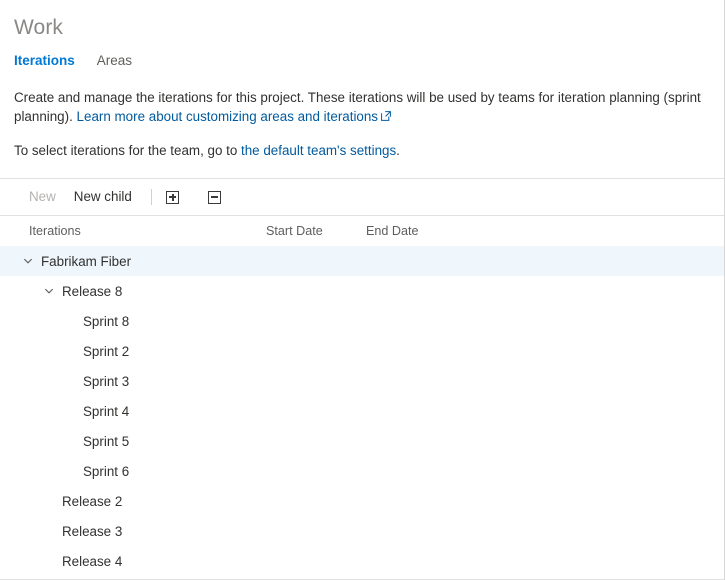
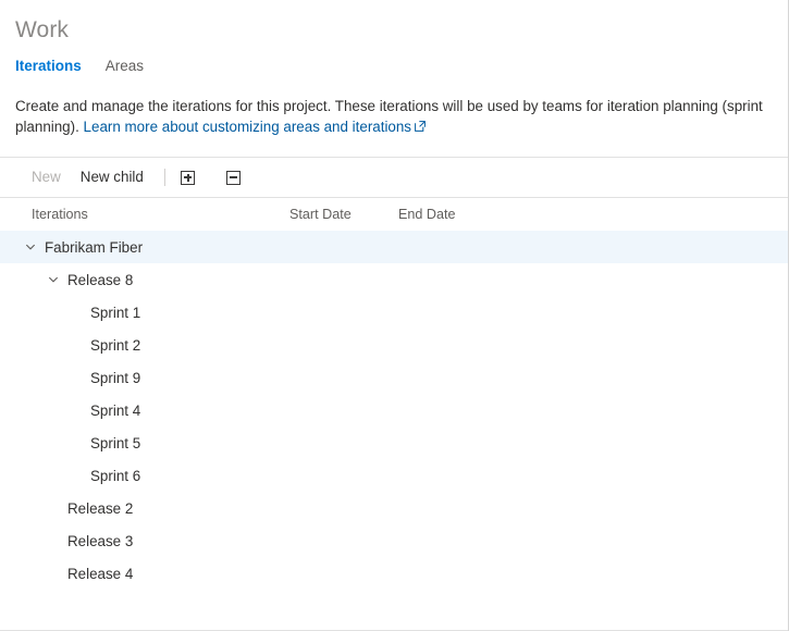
  Work
  Iterations
  Areas
  Create and manage the iterations for this project. These iterations will be used by teams for iteration planning (sprint planning). Learn more about customizing areas and iterations
- To select iterations for the team, go to the default team's settings.
  New
  New child
  Iterations
  Start Date
  End Date
  Fabrikam Fiber
  Release 8
- Sprint 8
+ Sprint 1
  Sprint 2
- Sprint 3
+ Sprint 9
  Sprint 4
  Sprint 5
  Sprint 6
  Release 2
  Release 3
  Release 4
